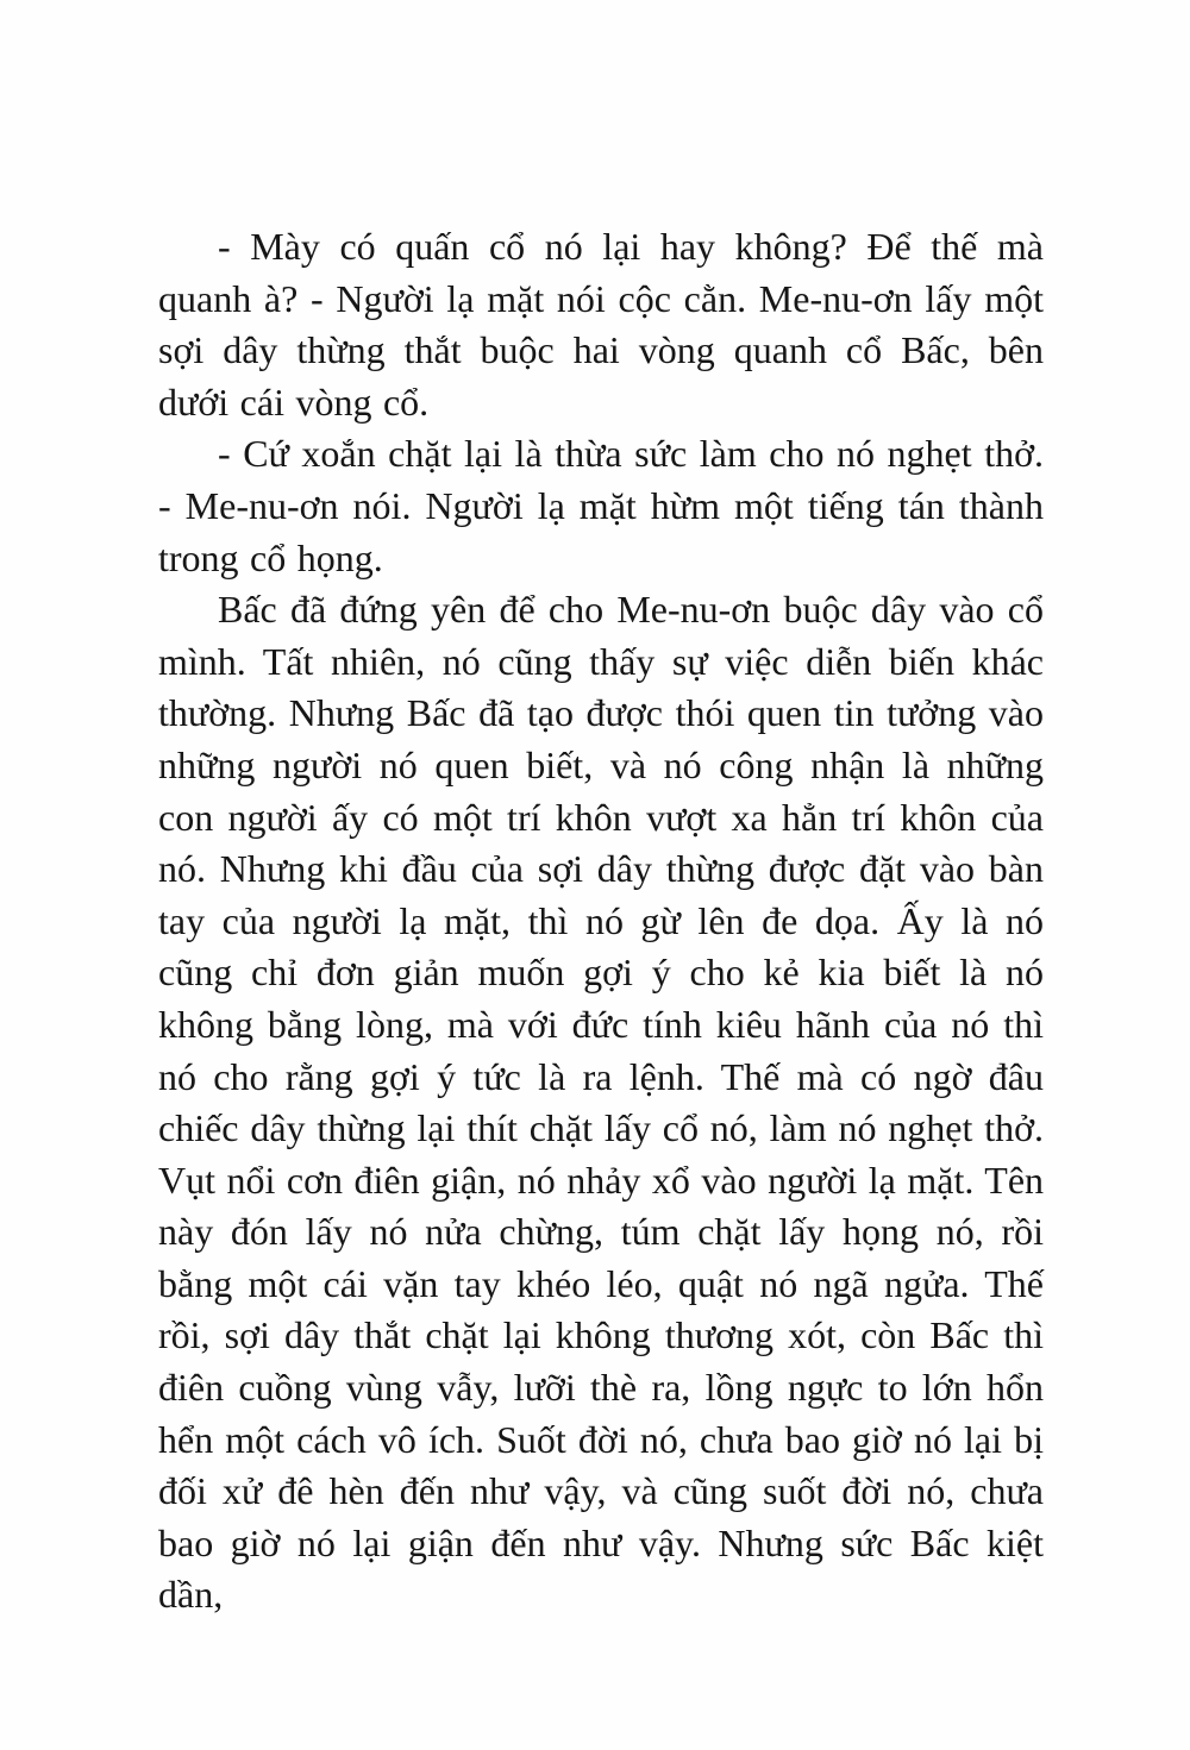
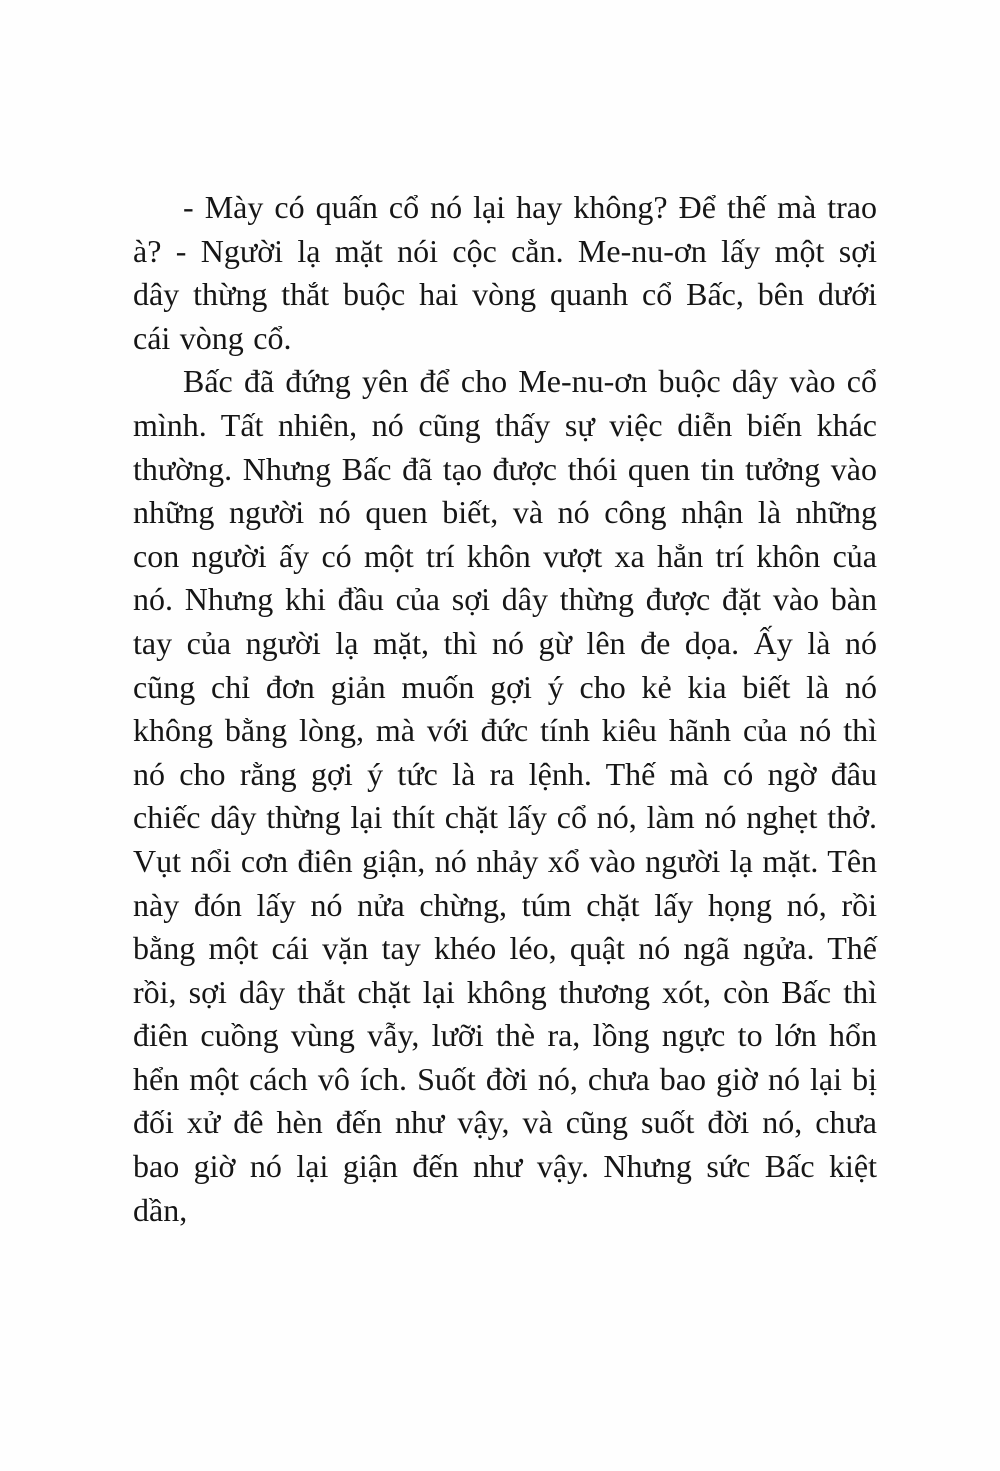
- - Mày có quấn cổ nó lại hay không? Để thế mà quanh à? - Người lạ mặt nói cộc cằn. Me-nu-ơn lấy một sợi dây thừng thắt buộc hai vòng quanh cổ Bấc, bên dưới cái vòng cổ.
+ - Mày có quấn cổ nó lại hay không? Để thế mà trao à? - Người lạ mặt nói cộc cằn. Me-nu-ơn lấy một sợi dây thừng thắt buộc hai vòng quanh cổ Bấc, bên dưới cái vòng cổ.
- - Cứ xoắn chặt lại là thừa sức làm cho nó nghẹt thở. - Me-nu-ơn nói. Người lạ mặt hừm một tiếng tán thành trong cổ họng.
  Bấc đã đứng yên để cho Me-nu-ơn buộc dây vào cổ mình. Tất nhiên, nó cũng thấy sự việc diễn biến khác thường. Nhưng Bấc đã tạo được thói quen tin tưởng vào những người nó quen biết, và nó công nhận là những con người ấy có một trí khôn vượt xa hẳn trí khôn của nó. Nhưng khi đầu của sợi dây thừng được đặt vào bàn tay của người lạ mặt, thì nó gừ lên đe dọa. Ấy là nó cũng chỉ đơn giản muốn gợi ý cho kẻ kia biết là nó không bằng lòng, mà với đức tính kiêu hãnh của nó thì nó cho rằng gợi ý tức là ra lệnh. Thế mà có ngờ đâu chiếc dây thừng lại thít chặt lấy cổ nó, làm nó nghẹt thở. Vụt nổi cơn điên giận, nó nhảy xổ vào người lạ mặt. Tên này đón lấy nó nửa chừng, túm chặt lấy họng nó, rồi bằng một cái vặn tay khéo léo, quật nó ngã ngửa. Thế rồi, sợi dây thắt chặt lại không thương xót, còn Bấc thì điên cuồng vùng vẫy, lưỡi thè ra, lồng ngực to lớn hổn hển một cách vô ích. Suốt đời nó, chưa bao giờ nó lại bị đối xử đê hèn đến như vậy, và cũng suốt đời nó, chưa bao giờ nó lại giận đến như vậy. Nhưng sức Bấc kiệt dần,
